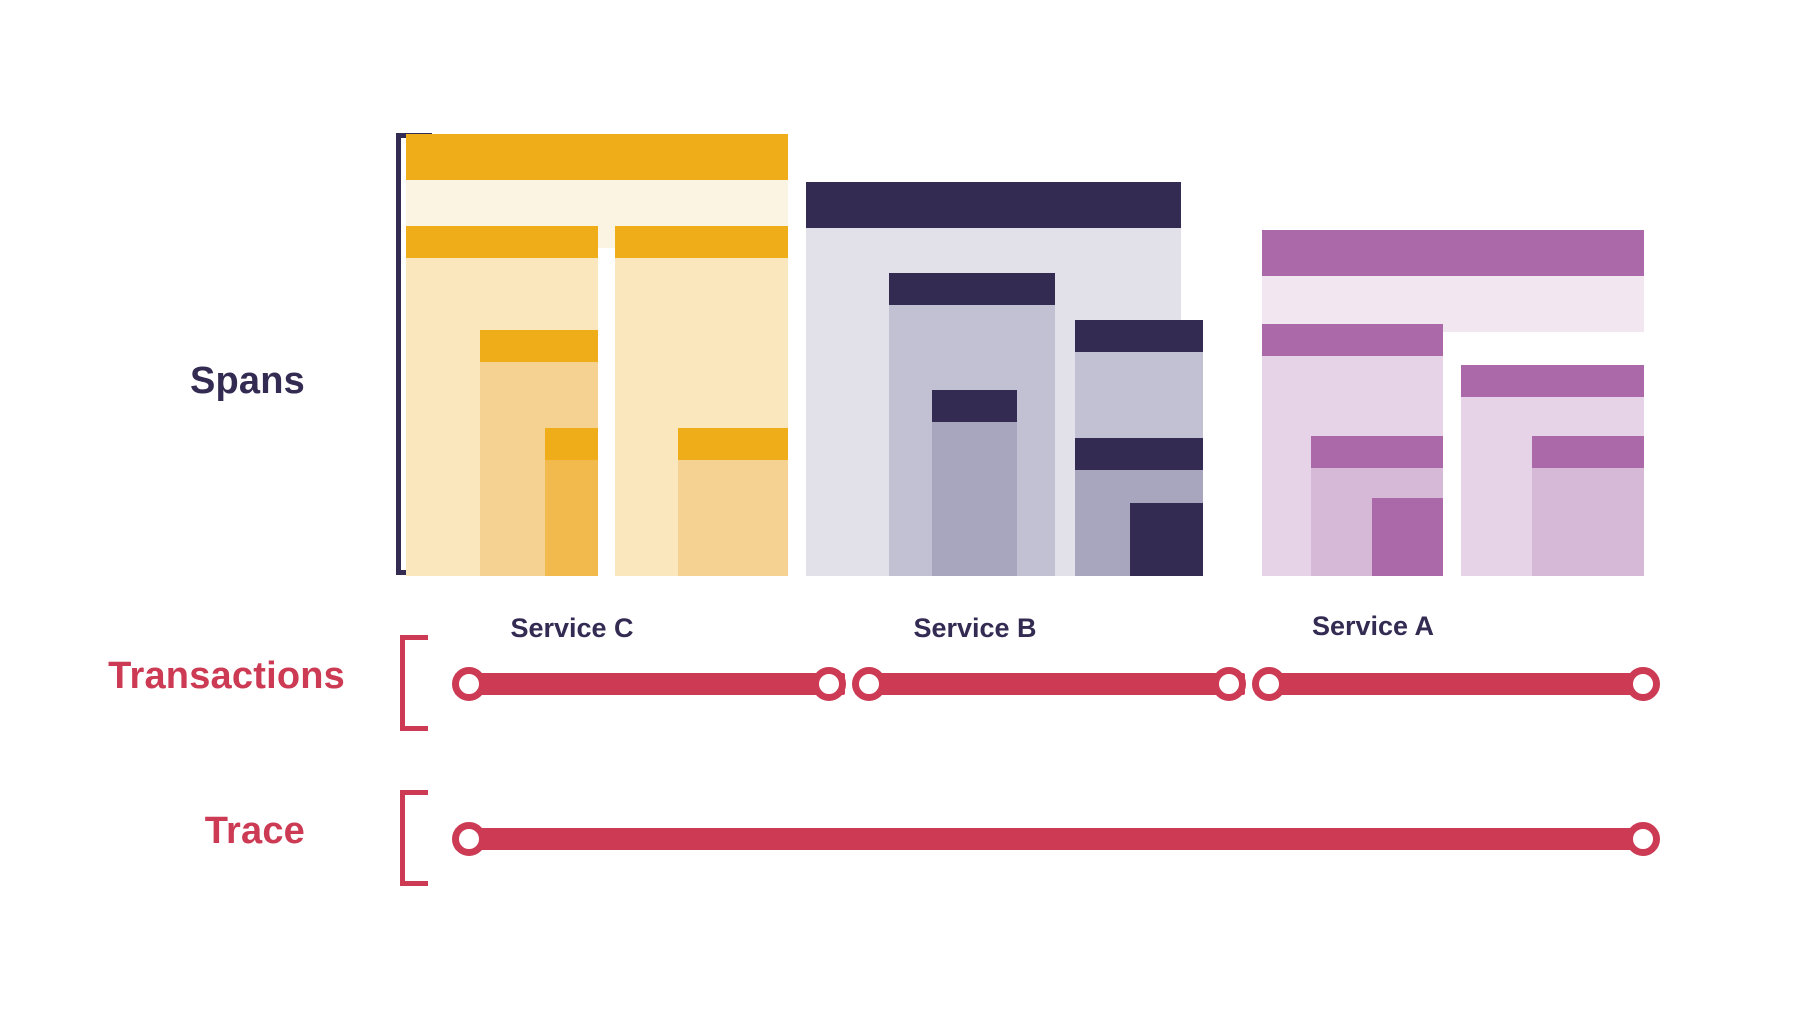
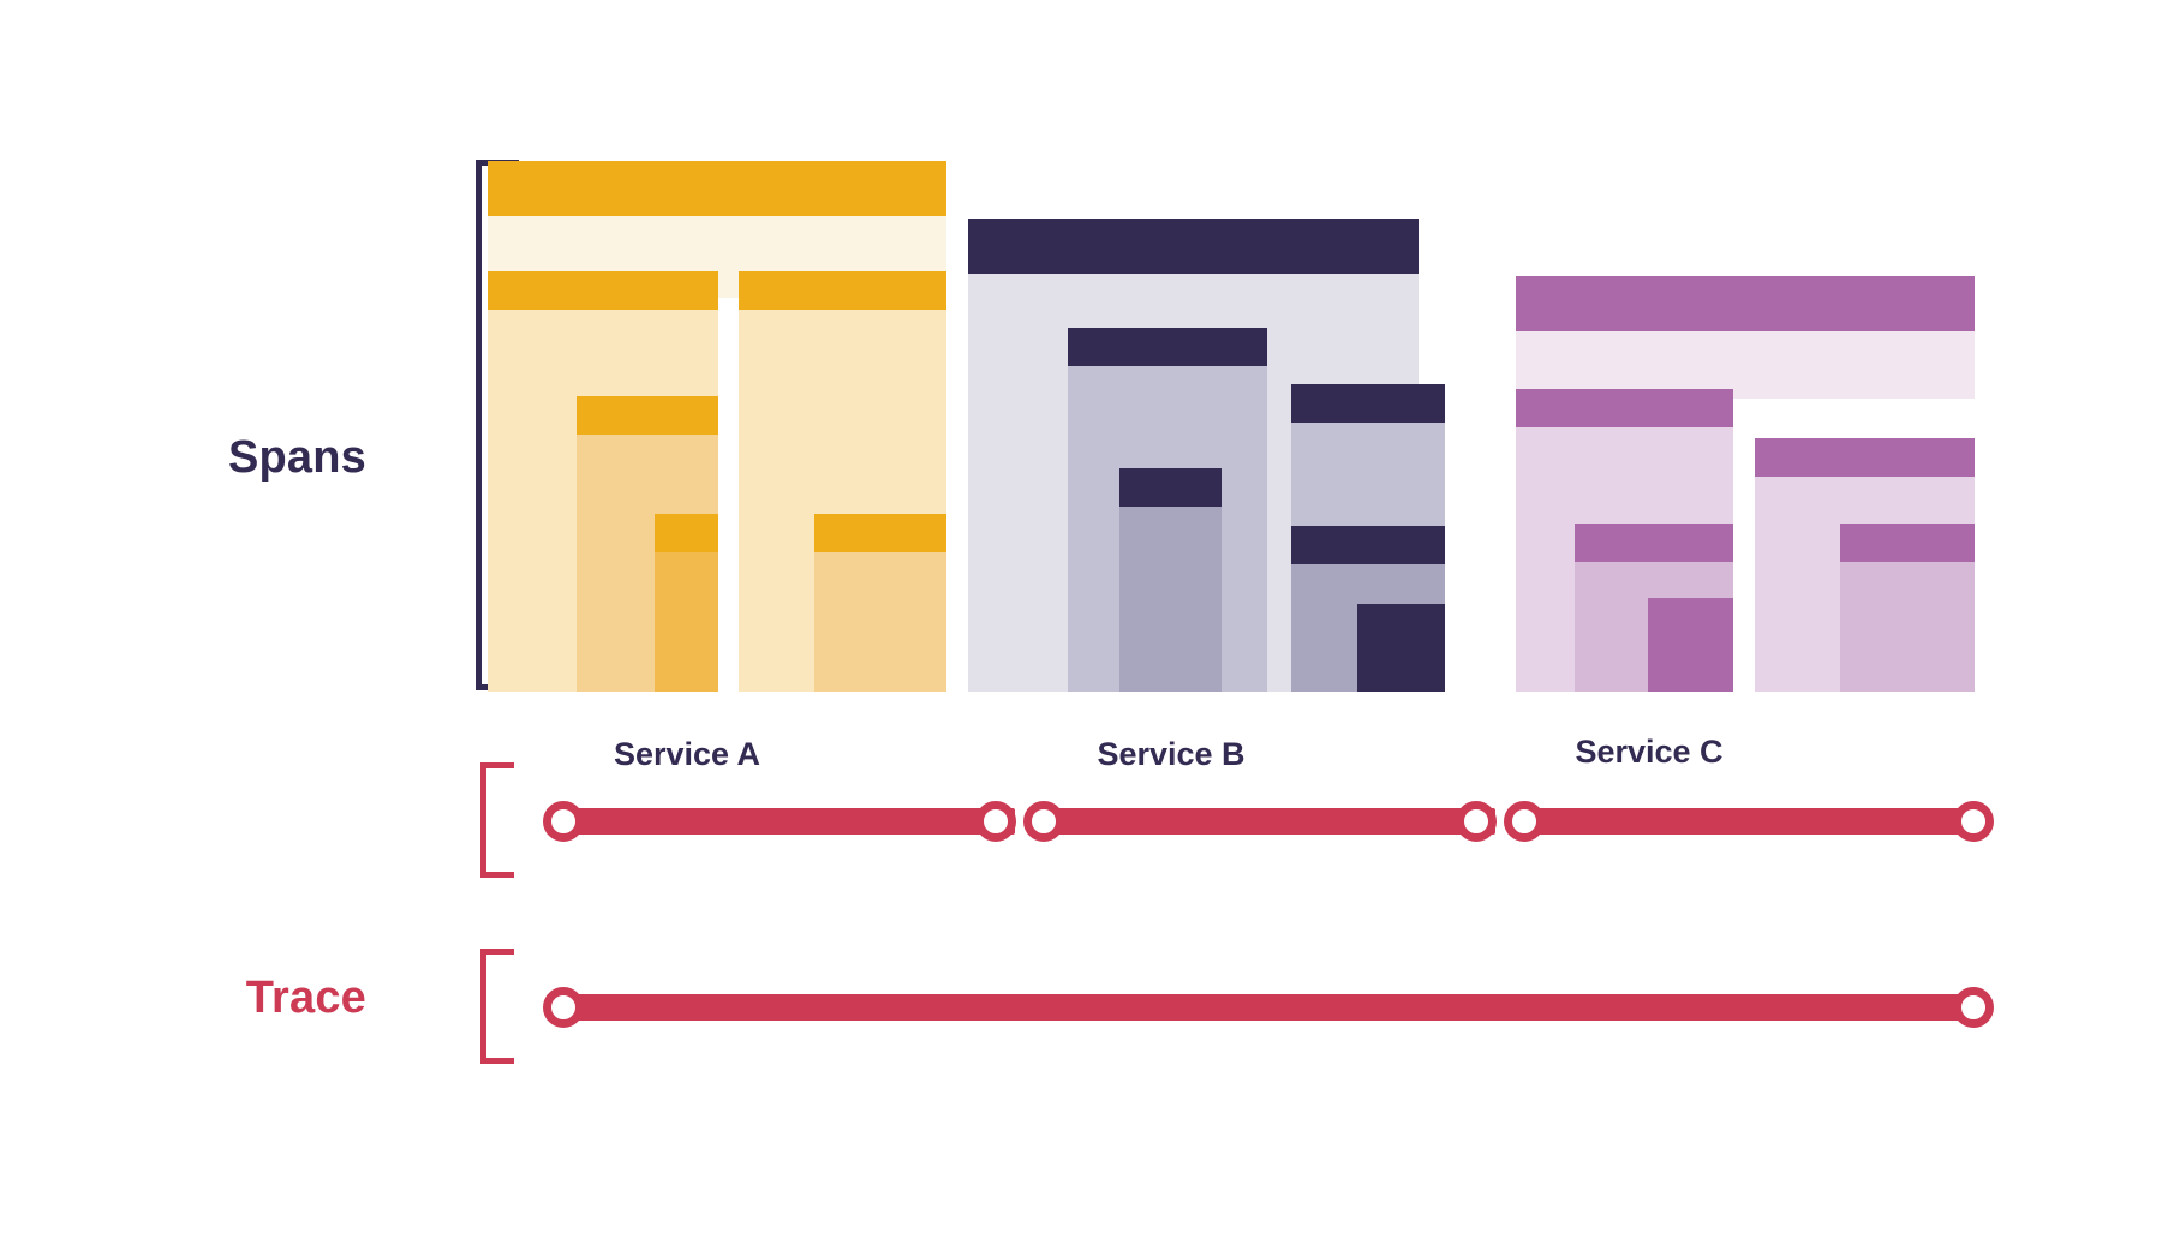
  Spans
- Transactions
  Trace
- Service C
+ Service A
  Service B
- Service A
+ Service C
